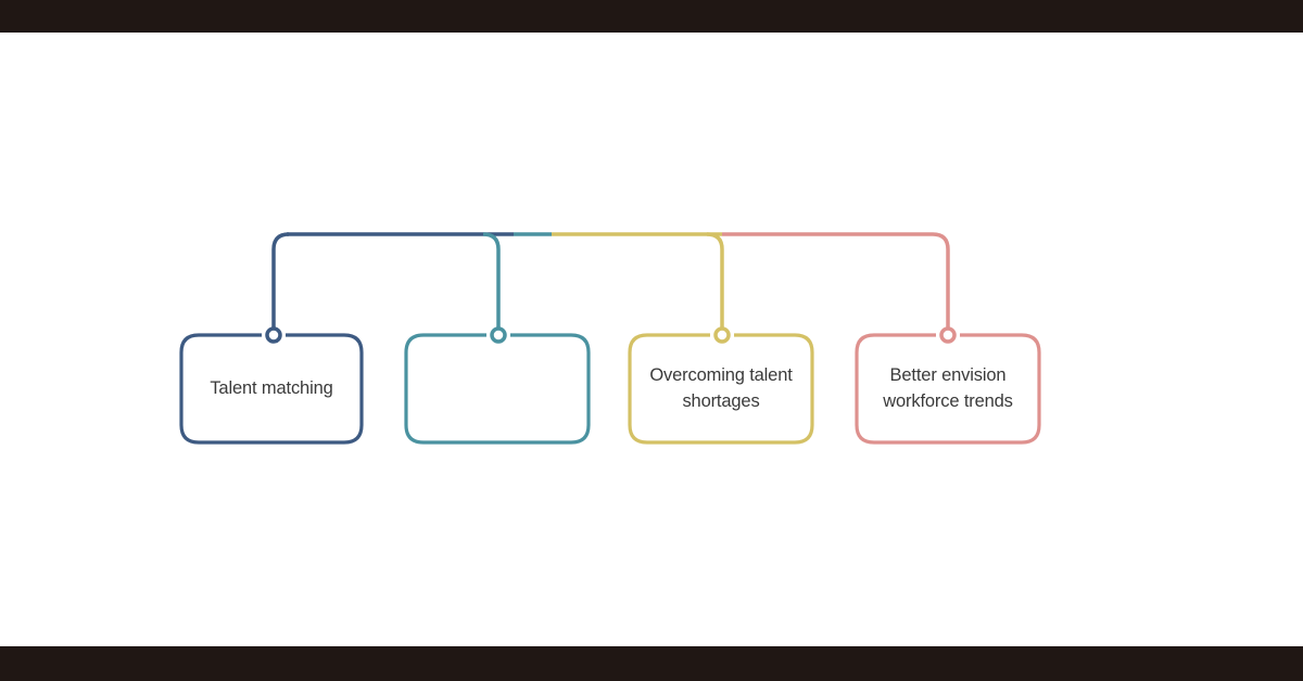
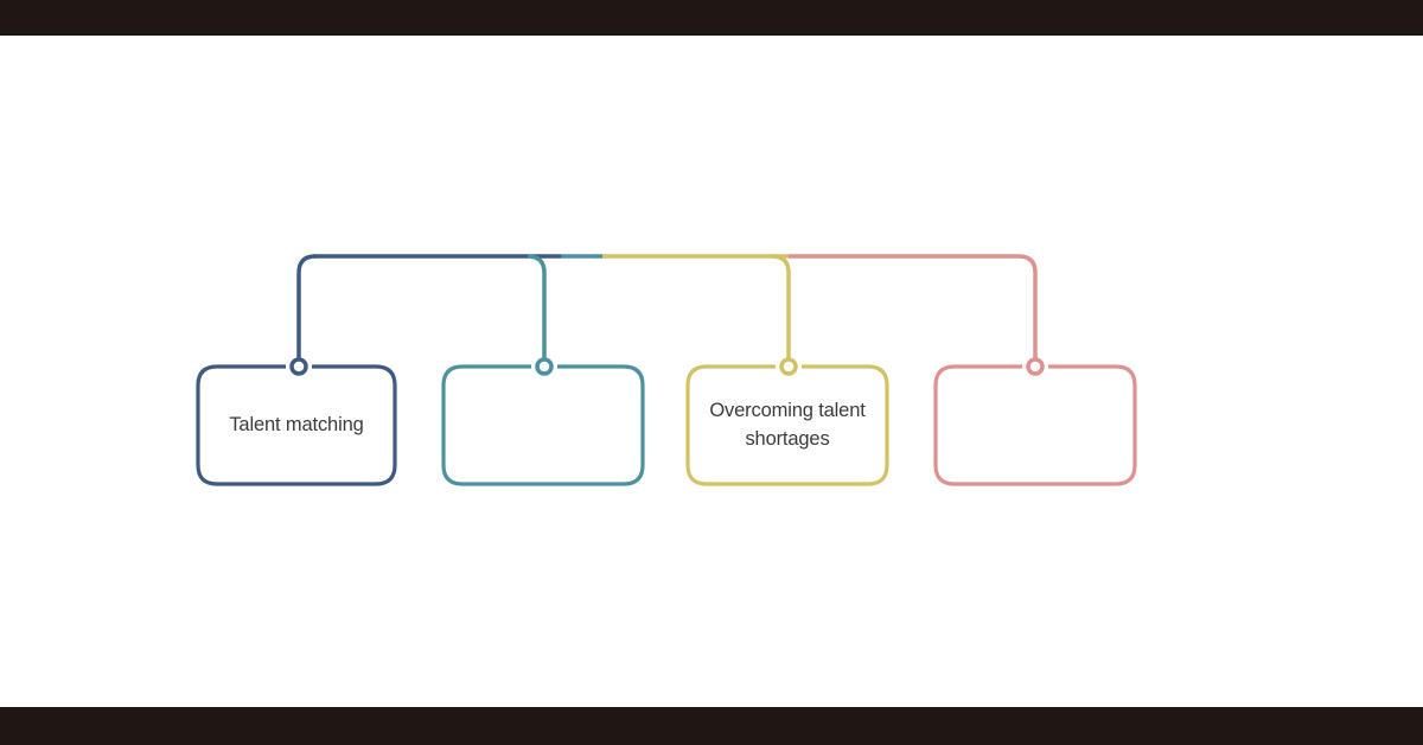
  Talent matching
  Overcoming talent
  shortages
- Better envision
- workforce trends
